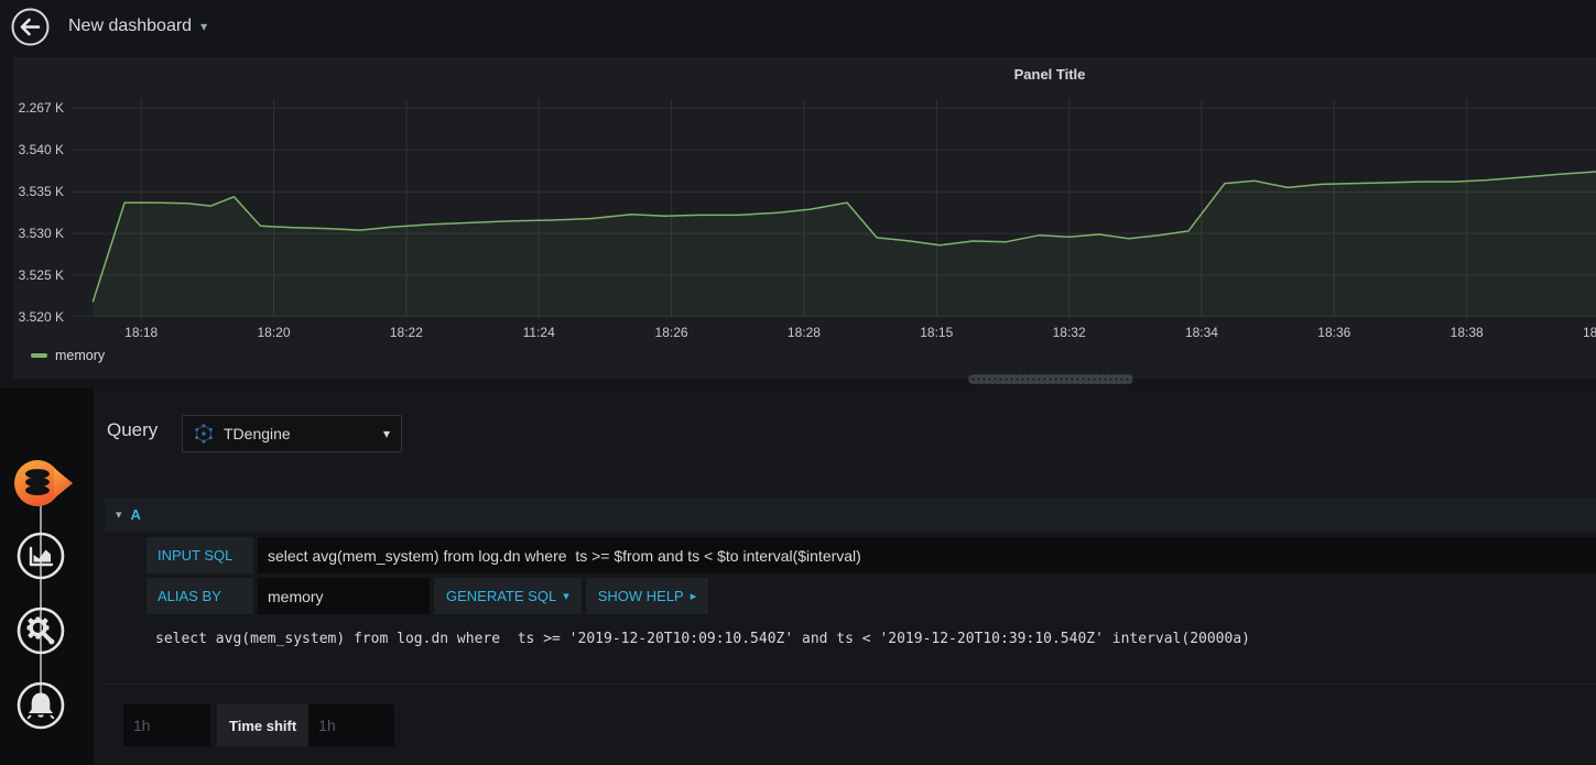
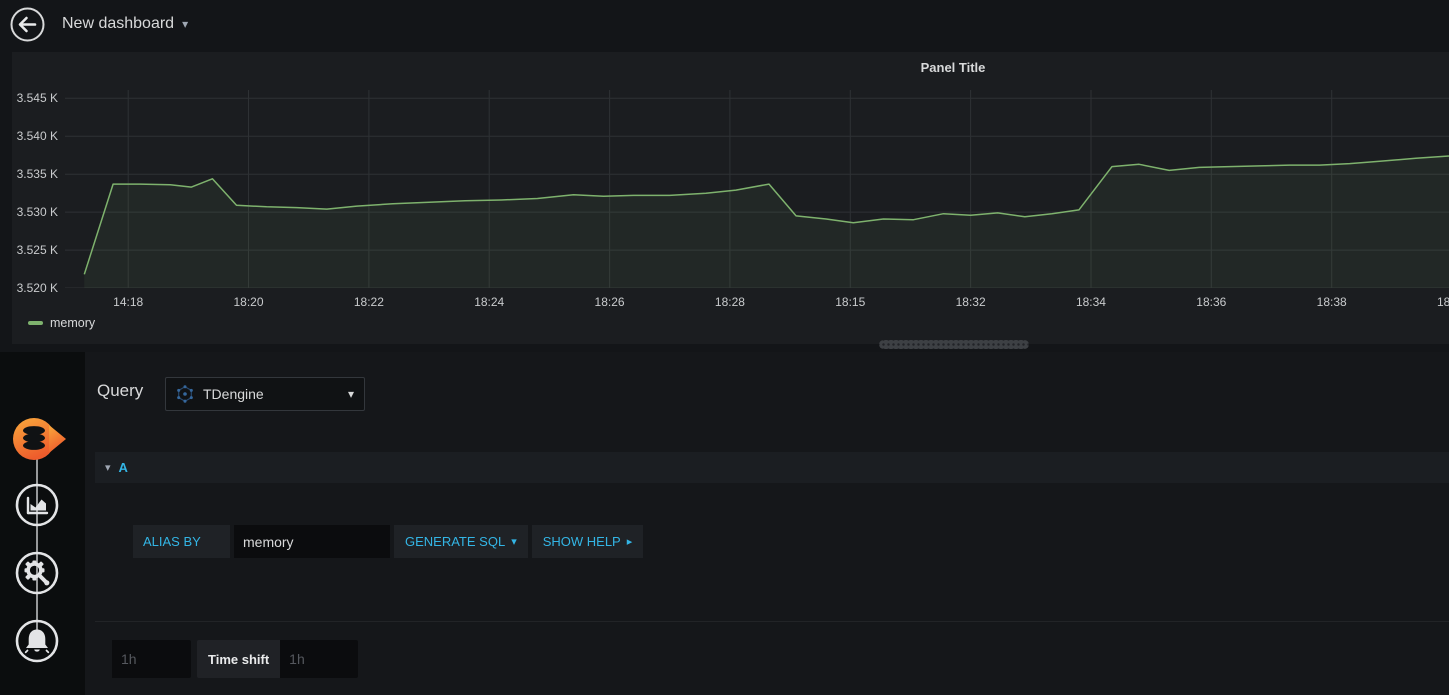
  New dashboard
  ▾
  Panel Title
  3.520 K
  3.525 K
  3.530 K
  3.535 K
  3.540 K
- 2.267 K
+ 3.545 K
- 18:18
+ 14:18
  18:20
  18:22
- 11:24
+ 18:24
  18:26
  18:28
  18:15
  18:32
  18:34
  18:36
  18:38
  memory
  Query
  TDengine
  ▾
  ▾
  A
- INPUT SQL
- select avg(mem_system) from log.dn where ts >= $from and ts < $to interval($interval)
  ALIAS BY
  memory
  GENERATE SQL
  ▾
  SHOW HELP
  ▸
- select avg(mem_system) from log.dn where ts >= '2019-12-20T10:09:10.540Z' and ts < '2019-12-20T10:39:10.540Z' interval(20000a)
  1h
  Time shift
  1h
